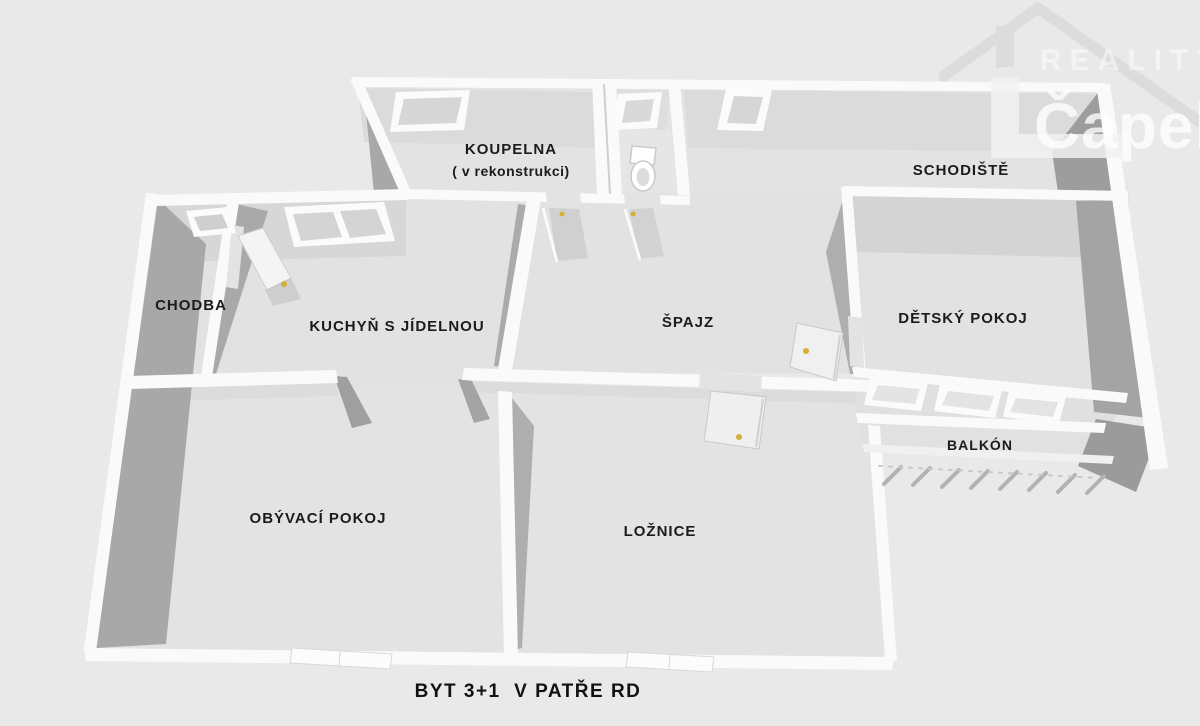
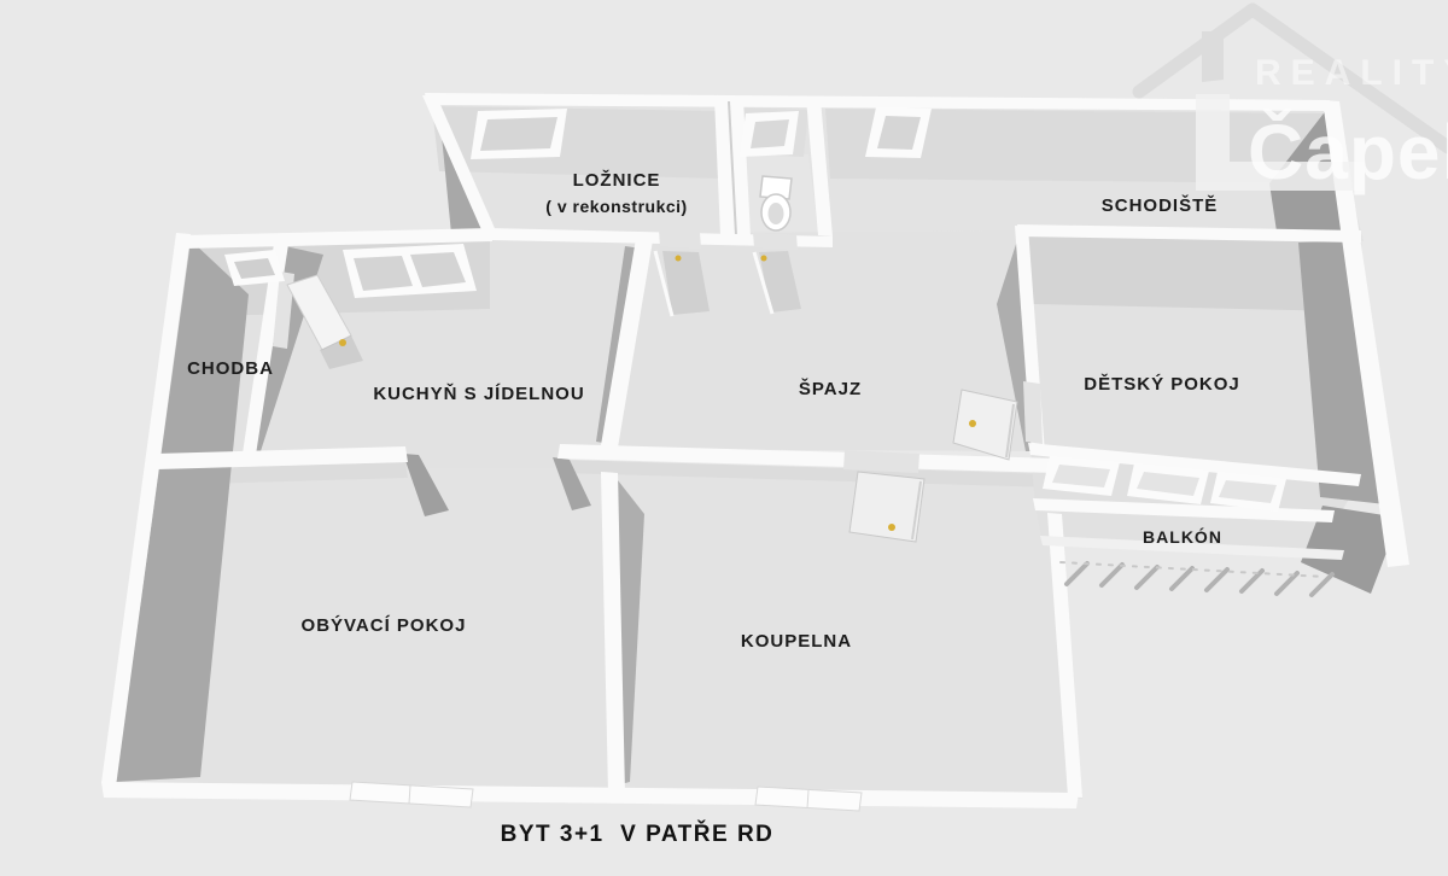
- KOUPELNA
+ LOŽNICE
  ( v rekonstrukci)
  SCHODIŠTĚ
  CHODBA
  KUCHYŇ S JÍDELNOU
  ŠPAJZ
  DĚTSKÝ POKOJ
  OBÝVACÍ POKOJ
- LOŽNICE
+ KOUPELNA
  BALKÓN
  REALIT
  Čape
  BYT 3+1 V PATŘE RD
